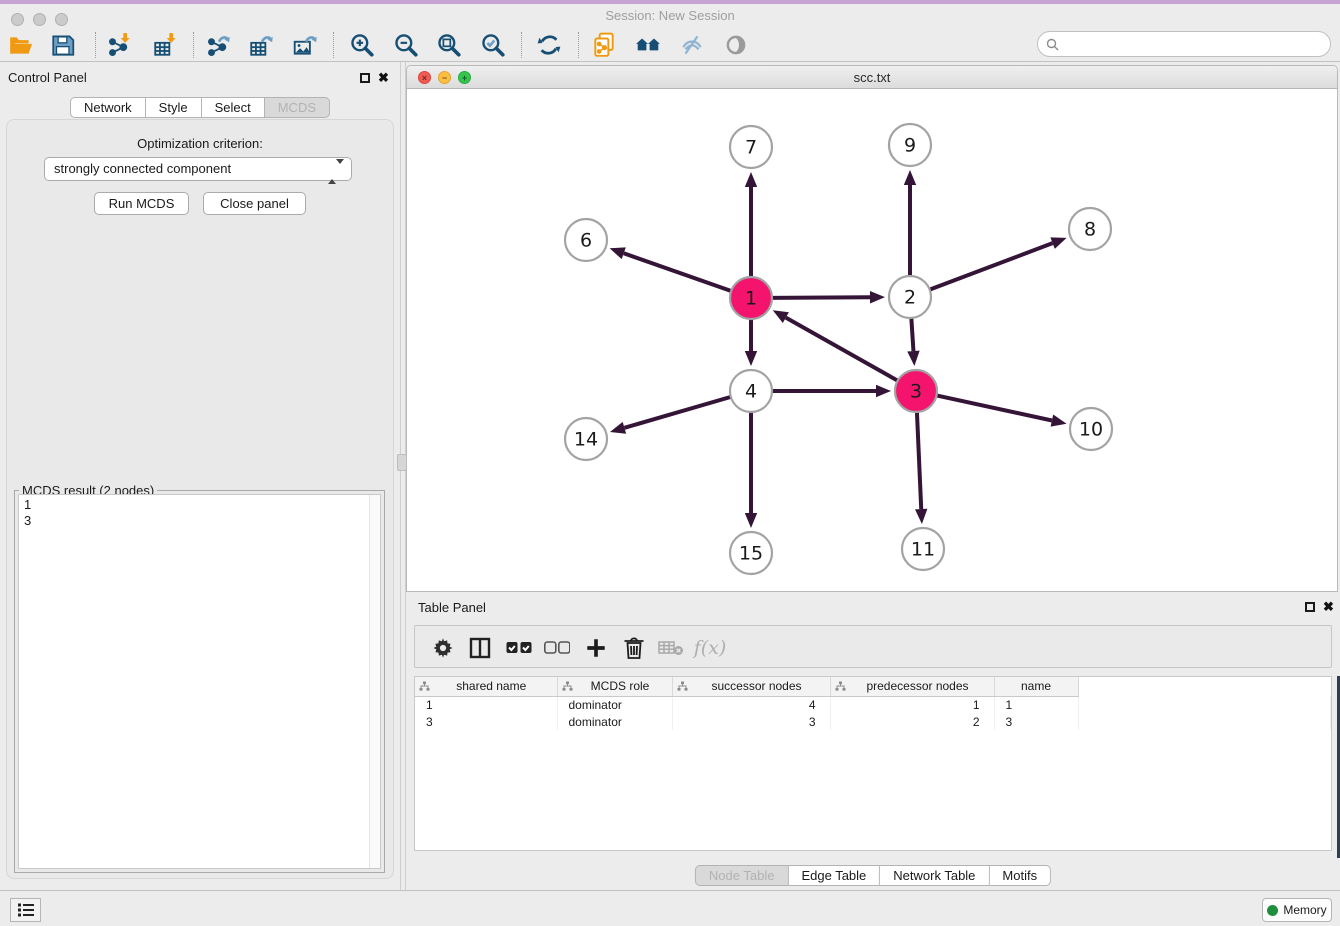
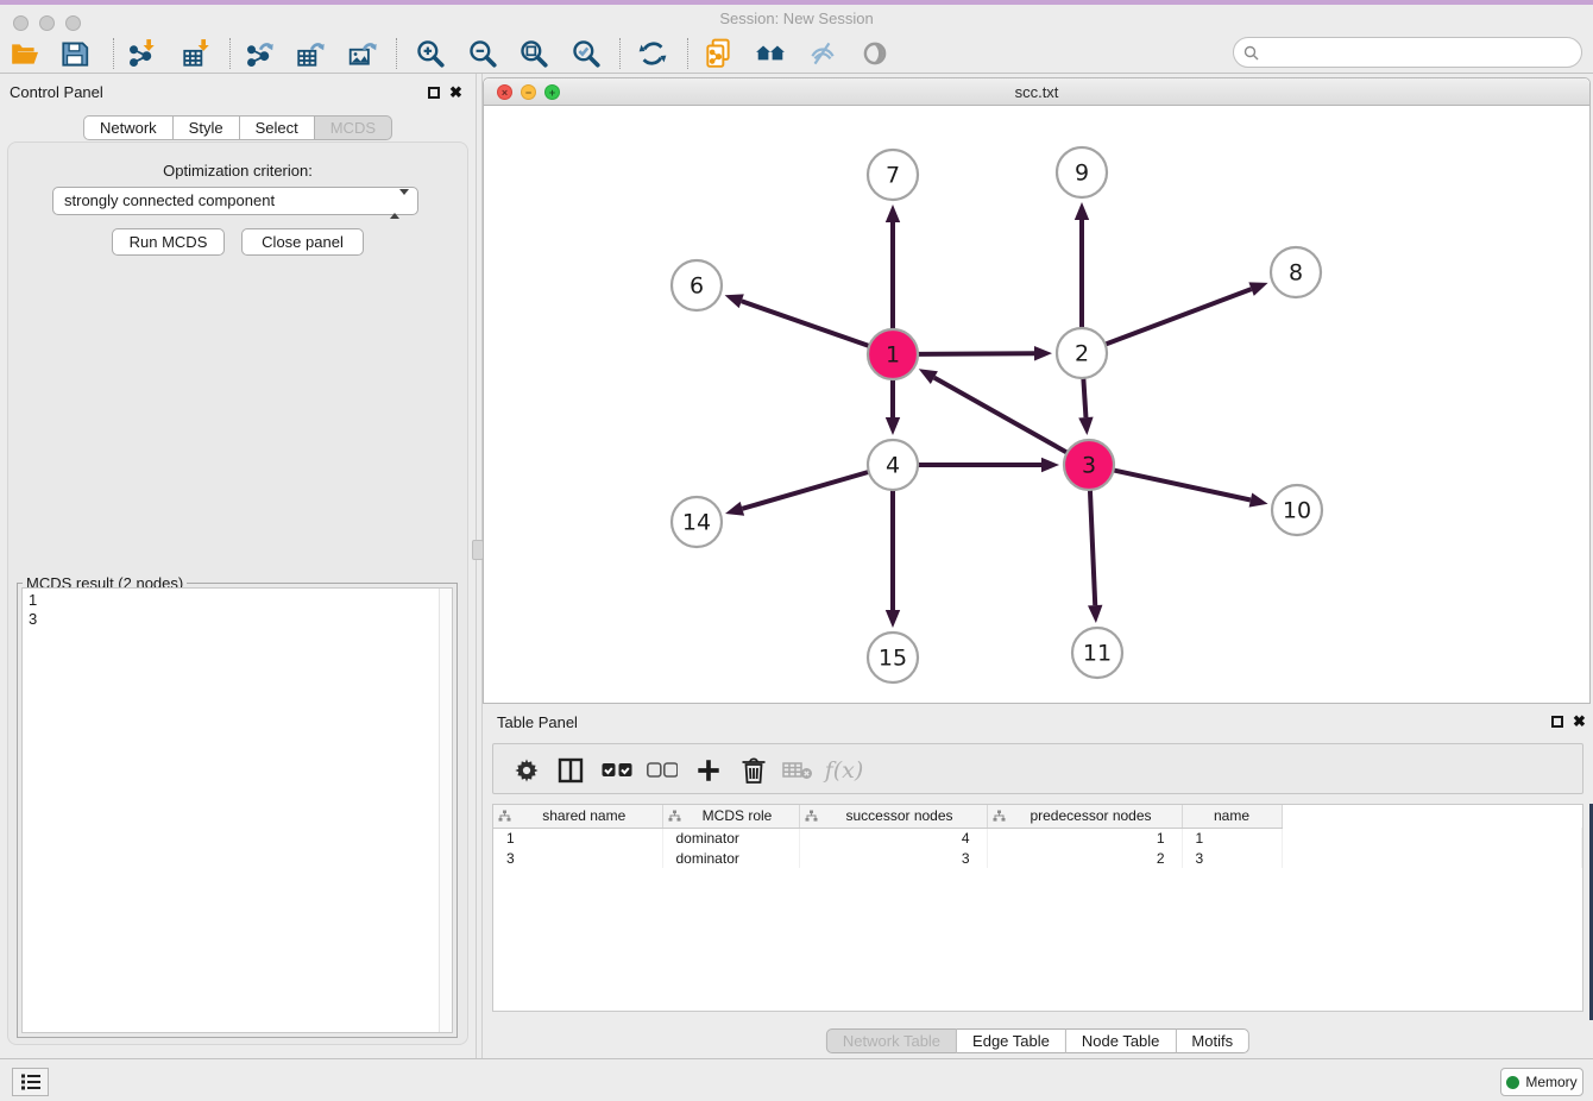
  Session: New Session
  Control Panel
  ✖
  Network
  Style
  Select
  MCDS
  Optimization criterion:
  strongly connected component
  Run MCDS
  Close panel
  MCDS result (2 nodes)
  1
  3
  ×
  −
  +
  scc.txt
  7
  9
  6
  8
  1
  2
  4
  3
  14
  10
  15
  11
  Table Panel
  ✖
  f(x)
  shared name	MCDS role	successor nodes	predecessor nodes	name
  1	dominator	4	1	1
  3	dominator	3	2	3
- Node Table
+ Network Table
  Edge Table
- Network Table
+ Node Table
  Motifs
  Memory
